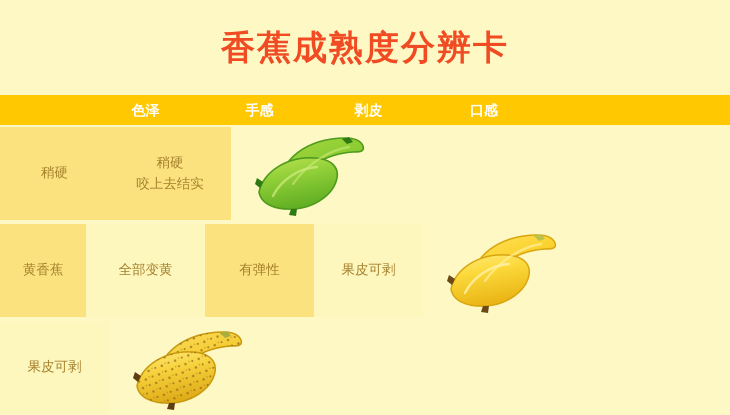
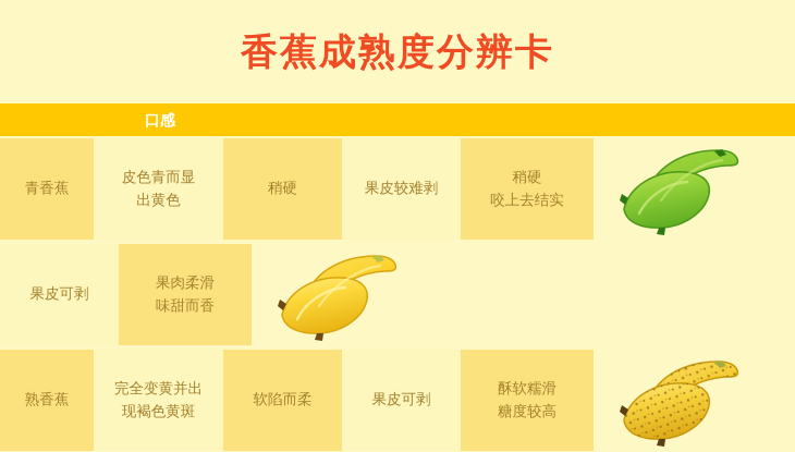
  香蕉成熟度分辨卡
- 色泽
- 手感
- 剥皮
  口感
+ 青香蕉
+ 皮色青而显
+ 出黄色
  稍硬
+ 果皮较难剥
  稍硬
  咬上去结实
- 黄香蕉
- 全部变黄
- 有弹性
  果皮可剥
+ 果肉柔滑
+ 味甜而香
+ 熟香蕉
+ 完全变黄并出
+ 现褐色黄斑
+ 软陷而柔
  果皮可剥
+ 酥软糯滑
+ 糖度较高
